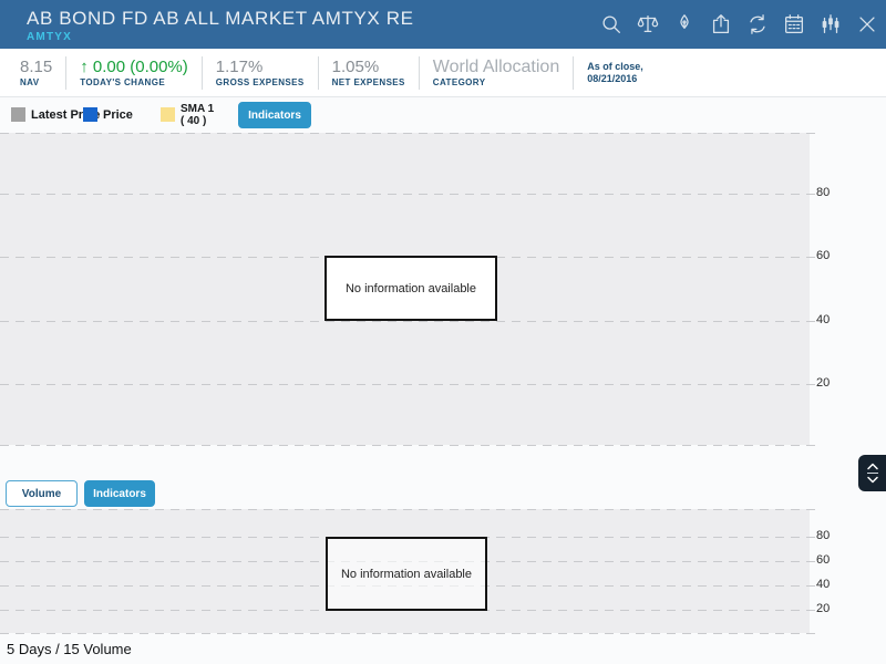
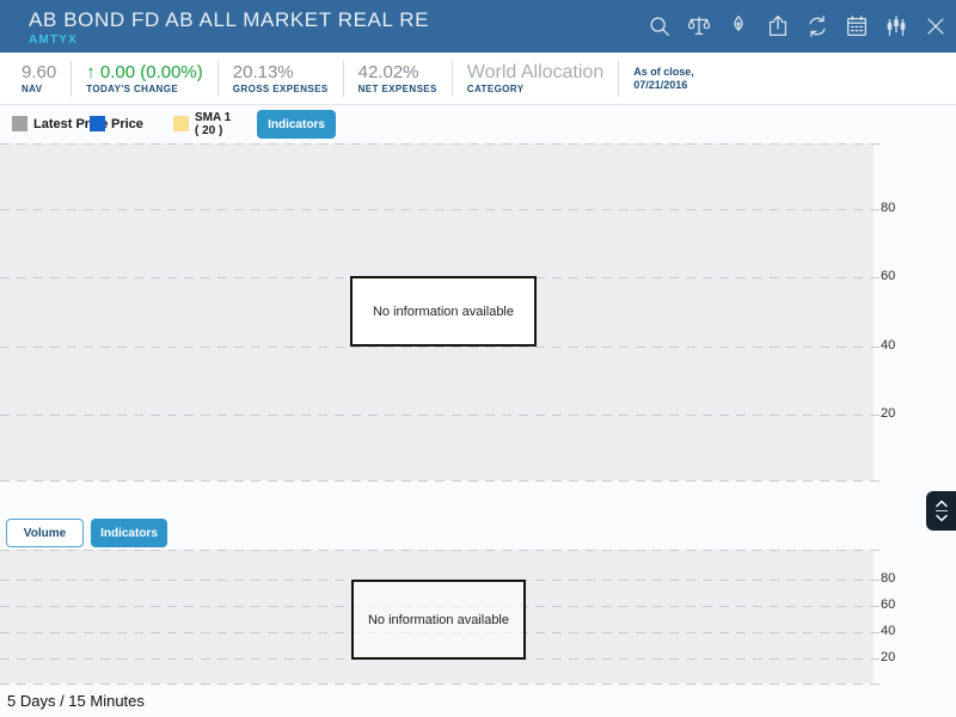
- AB BOND FD AB ALL MARKET AMTYX RE
+ AB BOND FD AB ALL MARKET REAL RE
  AMTYX
- 8.15
+ 9.60
  NAV
  ↑ 0.00 (0.00%)
  TODAY'S CHANGE
- 1.17%
+ 20.13%
  GROSS EXPENSES
- 1.05%
+ 42.02%
  NET EXPENSES
  World Allocation
  CATEGORY
  As of close,
- 08/21/2016
+ 07/21/2016
  Latest Pr
  Price
  SMA 1
- ( 40 )
+ ( 20 )
  Indicators
  80
  60
  40
  20
  No information available
  Volume
  Indicators
  80
  60
  40
  20
  No information available
- 5 Days / 15 Volume
+ 5 Days / 15 Minutes
